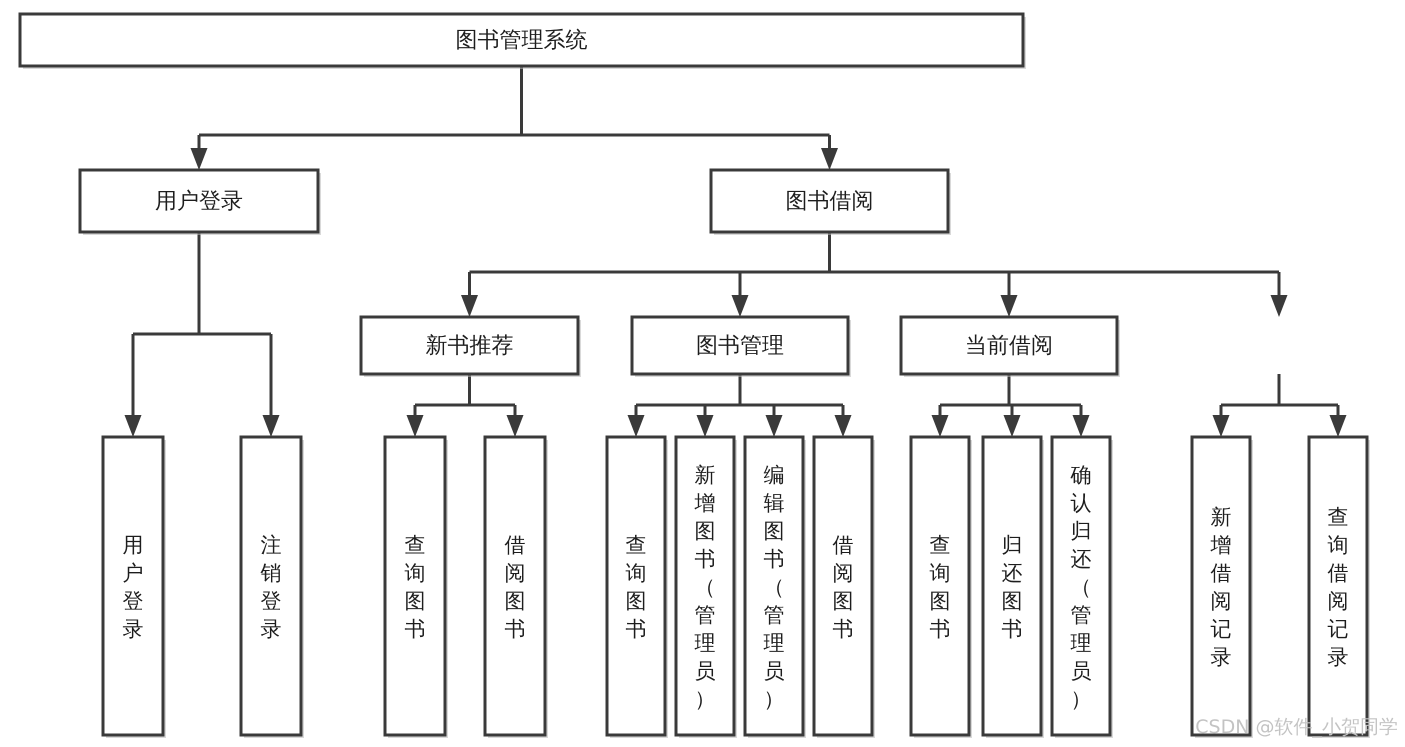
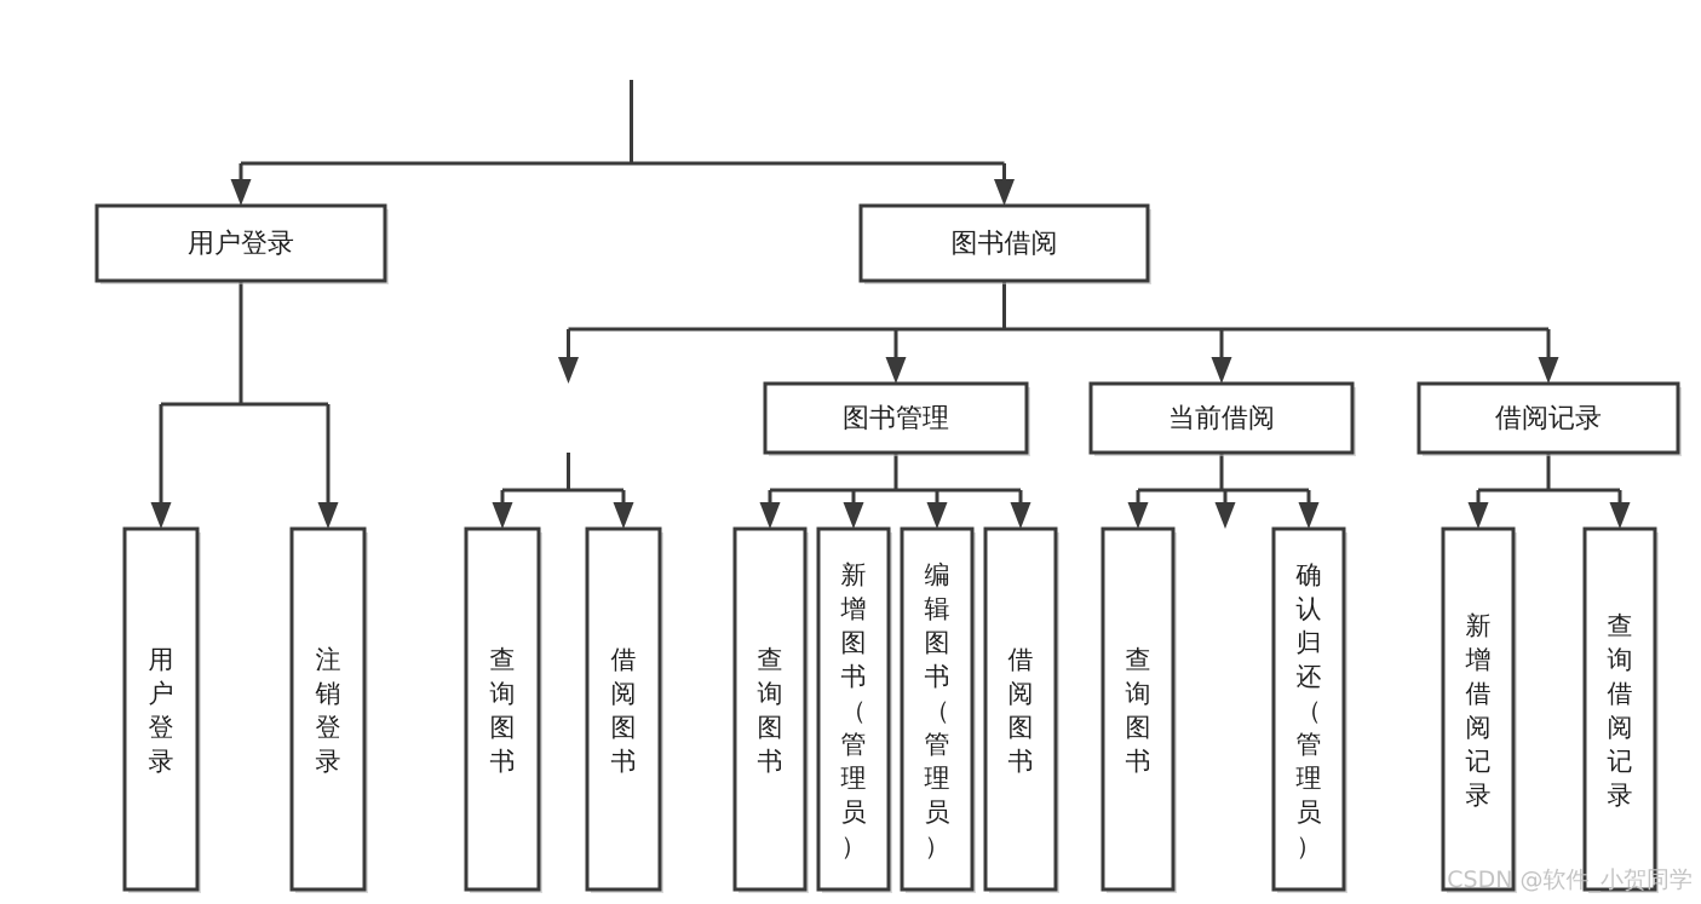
- 图书管理系统
  用户登录
  图书借阅
- 新书推荐
  图书管理
  当前借阅
+ 借阅记录
  用户登录
  注销登录
  查询图书
  借阅图书
  查询图书
  新增图书（管理员）
  编辑图书（管理员）
  借阅图书
  查询图书
- 归还图书
  确认归还（管理员）
  新增借阅记录
  查询借阅记录
  CSDN @软件_小贺同学
